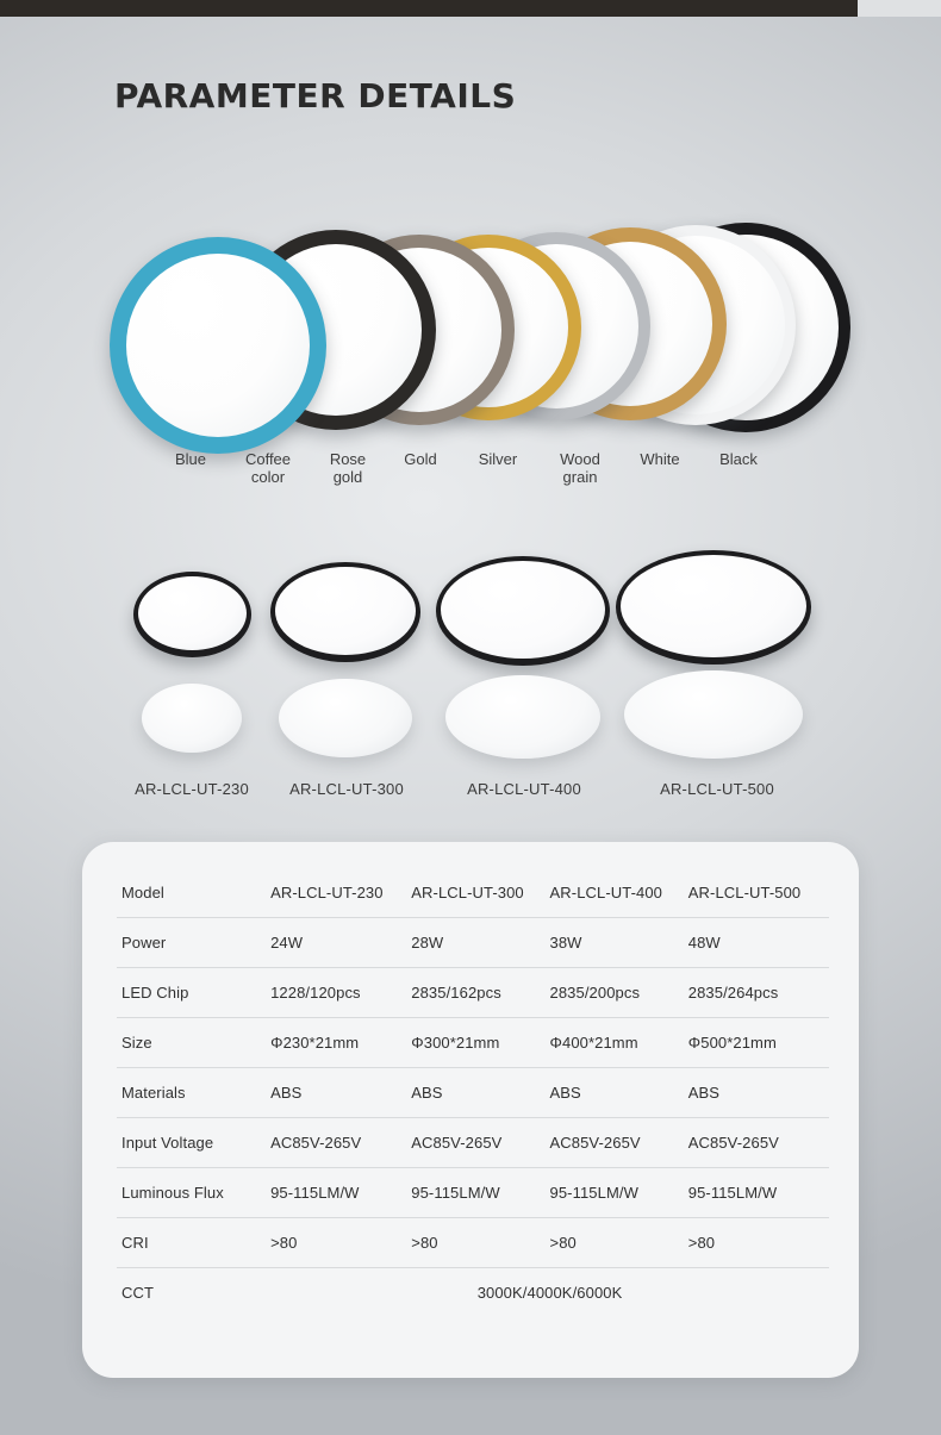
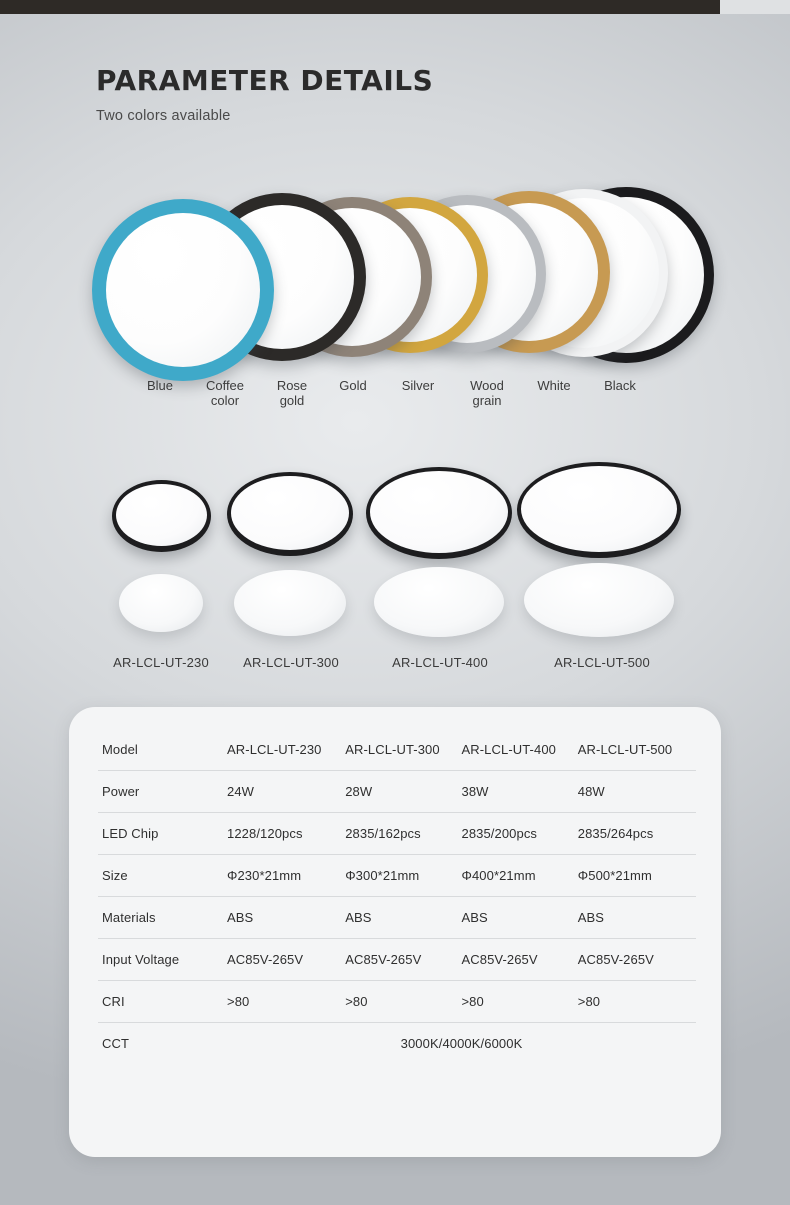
  PARAMETER DETAILS
+ Two colors available
  Blue
  Coffee
  color
  Rose
  gold
  Gold
  Silver
  Wood
  grain
  White
  Black
  AR-LCL-UT-230
  AR-LCL-UT-300
  AR-LCL-UT-400
  AR-LCL-UT-500
  Model	AR-LCL-UT-230	AR-LCL-UT-300	AR-LCL-UT-400	AR-LCL-UT-500
  Power	24W	28W	38W	48W
  LED Chip	1228/120pcs	2835/162pcs	2835/200pcs	2835/264pcs
  Size	Φ230*21mm	Φ300*21mm	Φ400*21mm	Φ500*21mm
  Materials	ABS	ABS	ABS	ABS
  Input Voltage	AC85V-265V	AC85V-265V	AC85V-265V	AC85V-265V
- Luminous Flux	95-115LM/W	95-115LM/W	95-115LM/W	95-115LM/W
  CRI	>80	>80	>80	>80
  CCT	3000K/4000K/6000K
